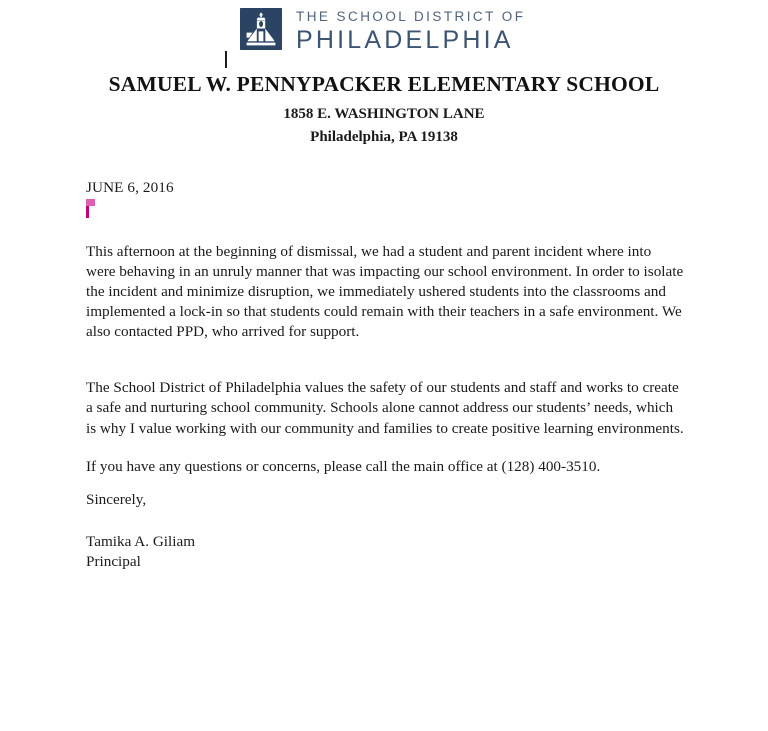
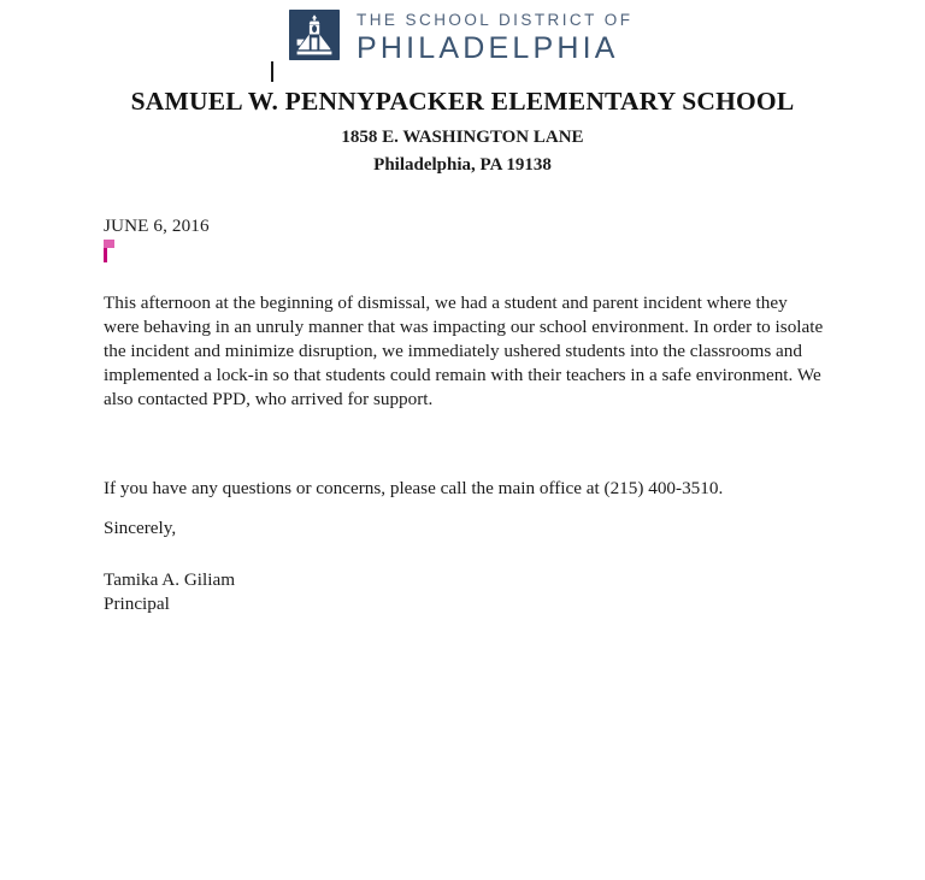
  THE SCHOOL DISTRICT OF
  PHILADELPHIA
  SAMUEL W. PENNYPACKER ELEMENTARY SCHOOL
  1858 E. WASHINGTON LANE
  Philadelphia, PA 19138
  JUNE 6, 2016
- This afternoon at the beginning of dismissal, we had a student and parent incident where into were behaving in an unruly manner that was impacting our school environment. In order to isolate the incident and minimize disruption, we immediately ushered students into the classrooms and implemented a lock-in so that students could remain with their teachers in a safe environment. We also contacted PPD, who arrived for support.
+ This afternoon at the beginning of dismissal, we had a student and parent incident where they were behaving in an unruly manner that was impacting our school environment. In order to isolate the incident and minimize disruption, we immediately ushered students into the classrooms and implemented a lock-in so that students could remain with their teachers in a safe environment. We also contacted PPD, who arrived for support.
- The School District of Philadelphia values the safety of our students and staff and works to create a safe and nurturing school community. Schools alone cannot address our students’ needs, which is why I value working with our community and families to create positive learning environments.
- If you have any questions or concerns, please call the main office at (128) 400-3510.
+ If you have any questions or concerns, please call the main office at (215) 400-3510.
  Sincerely,
  Tamika A. Giliam
  Principal
